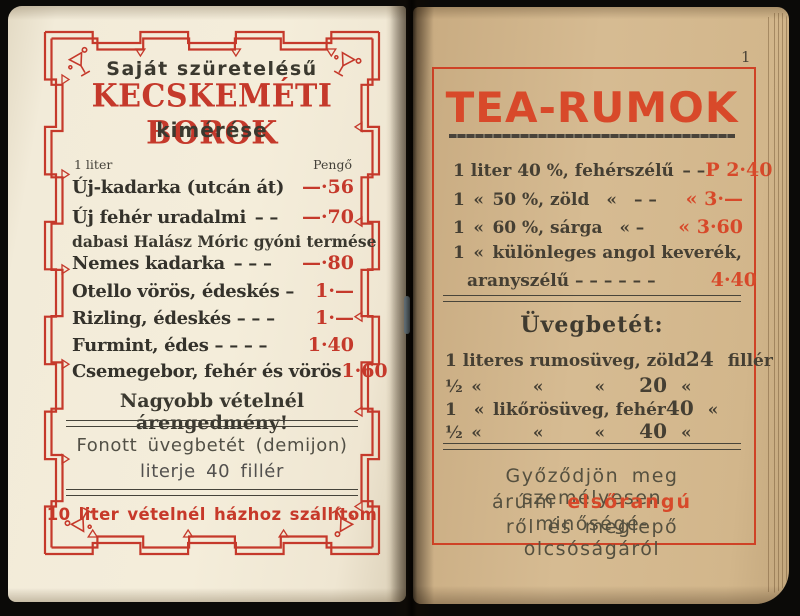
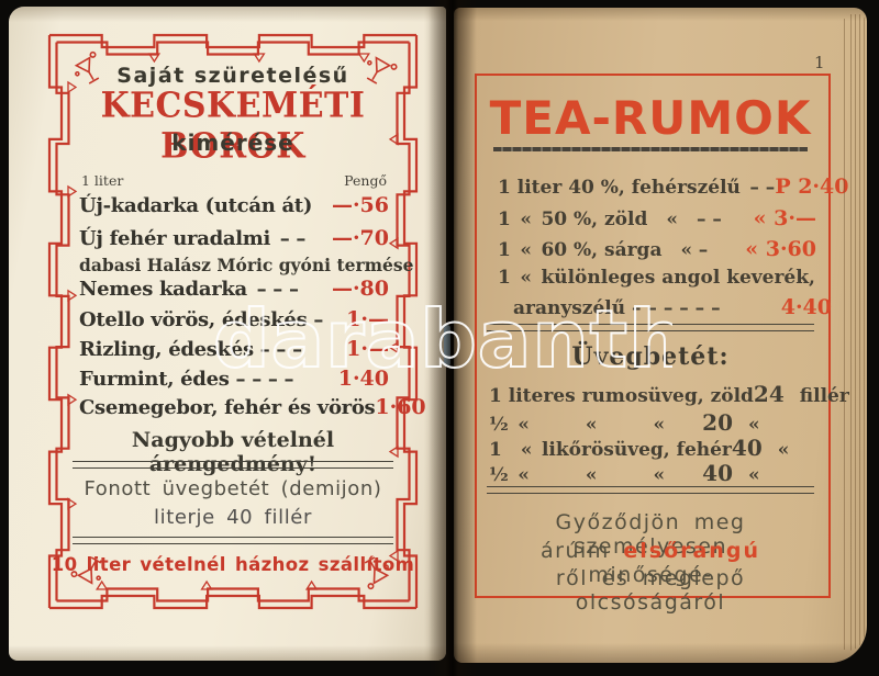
+ darabanth
